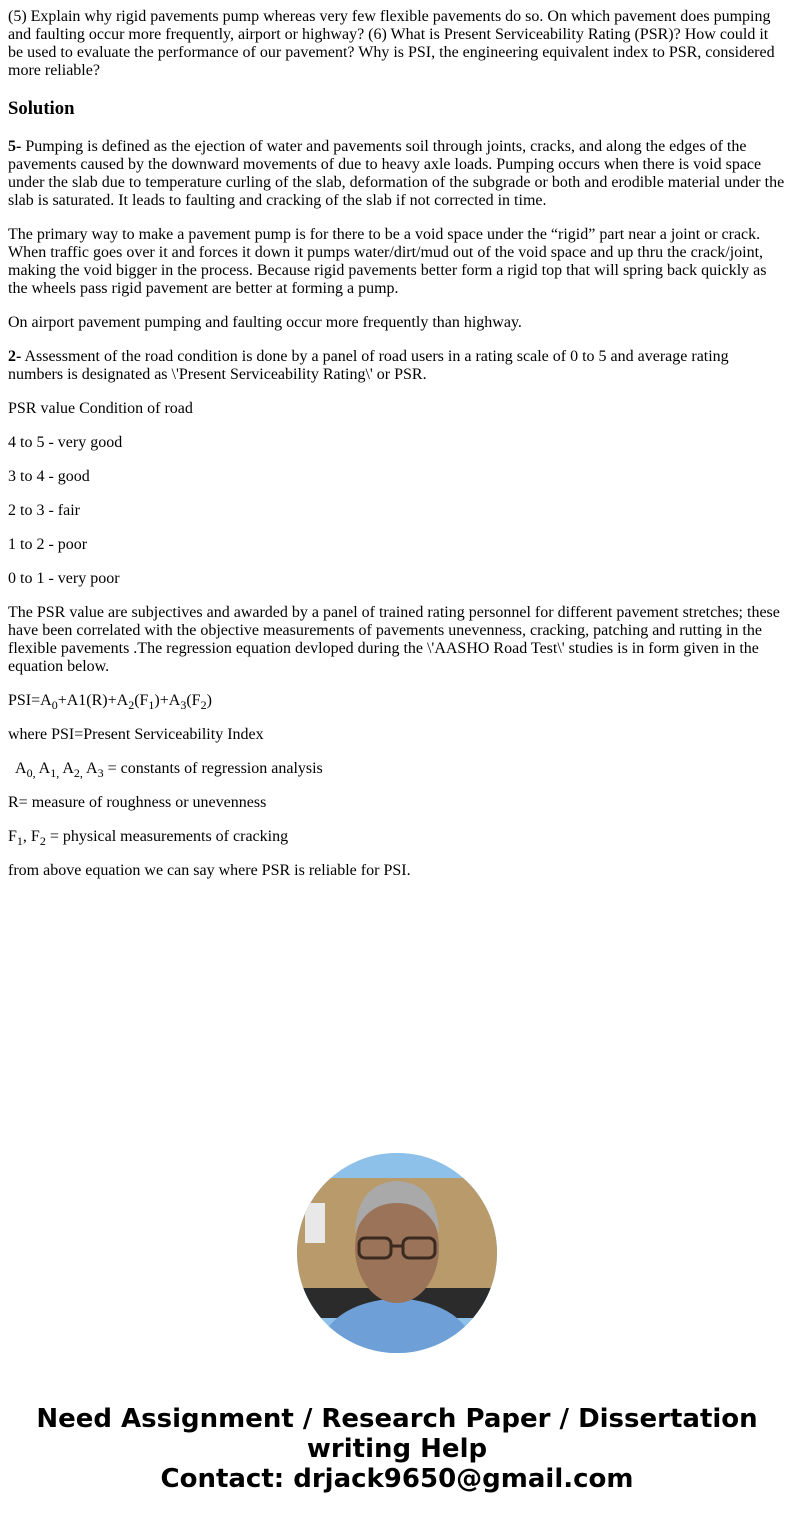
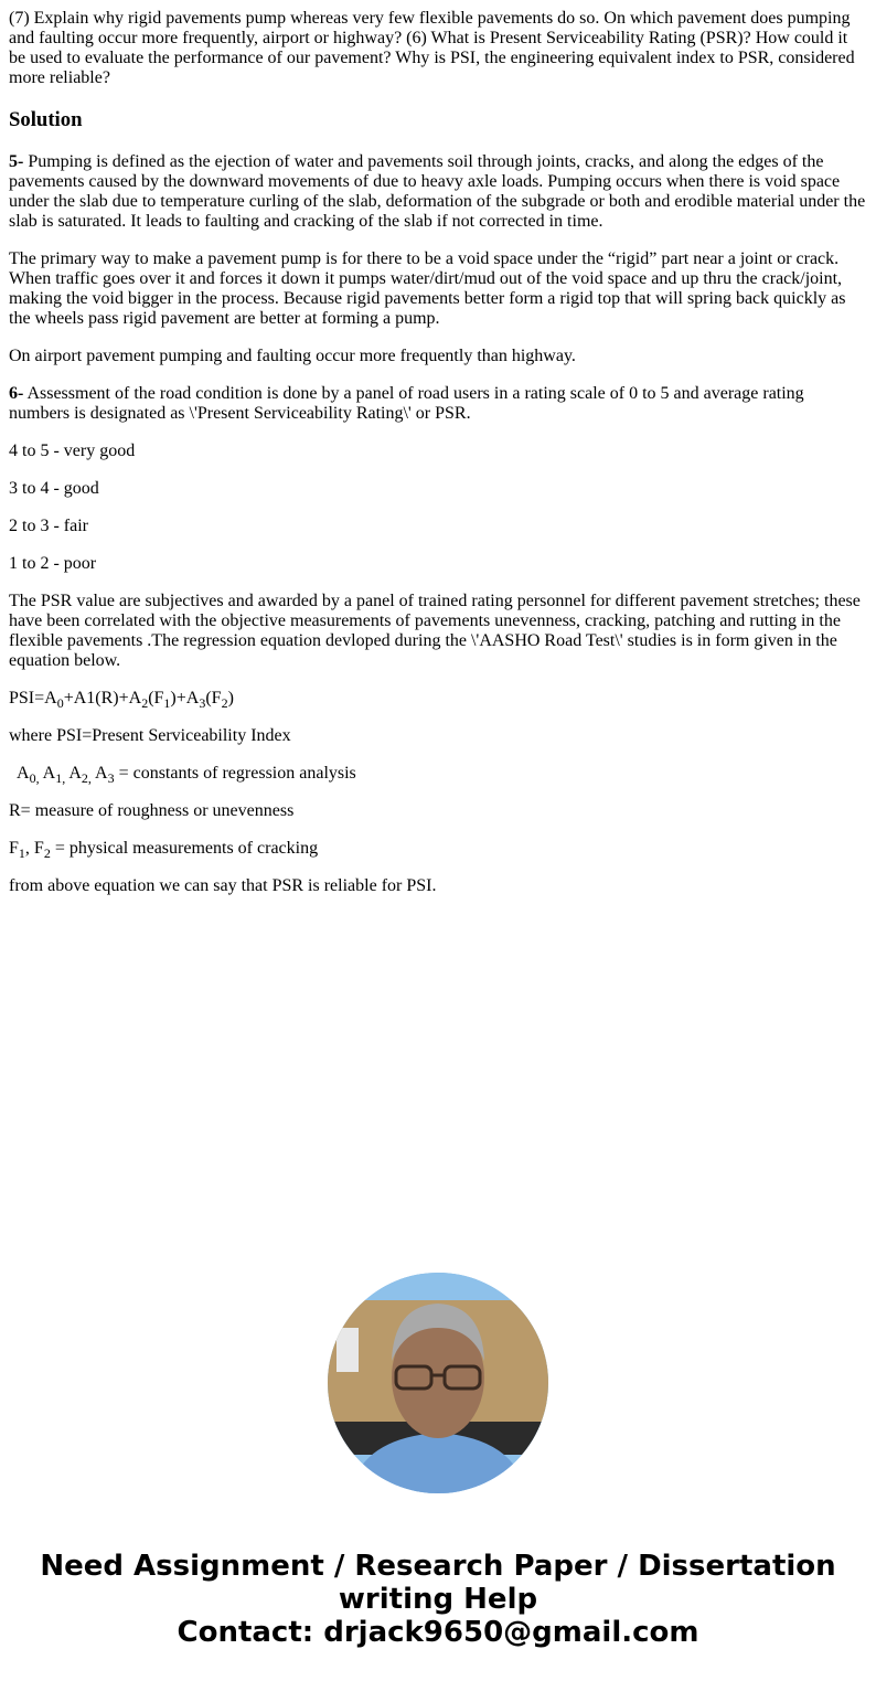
- (5) Explain why rigid pavements pump whereas very few flexible pavements do so. On which pavement does pumping and faulting occur more frequently, airport or highway? (6) What is Present Serviceability Rating (PSR)? How could it be used to evaluate the performance of our pavement? Why is PSI, the engineering equivalent index to PSR, considered more reliable?
+ (7) Explain why rigid pavements pump whereas very few flexible pavements do so. On which pavement does pumping and faulting occur more frequently, airport or highway? (6) What is Present Serviceability Rating (PSR)? How could it be used to evaluate the performance of our pavement? Why is PSI, the engineering equivalent index to PSR, considered more reliable?
  Solution
  5- Pumping is defined as the ejection of water and pavements soil through joints, cracks, and along the edges of the pavements caused by the downward movements of due to heavy axle loads. Pumping occurs when there is void space under the slab due to temperature curling of the slab, deformation of the subgrade or both and erodible material under the slab is saturated. It leads to faulting and cracking of the slab if not corrected in time.
  The primary way to make a pavement pump is for there to be a void space under the “rigid” part near a joint or crack. When traffic goes over it and forces it down it pumps water/dirt/mud out of the void space and up thru the crack/joint, making the void bigger in the process. Because rigid pavements better form a rigid top that will spring back quickly as the wheels pass rigid pavement are better at forming a pump.
  On airport pavement pumping and faulting occur more frequently than highway.
- 2- Assessment of the road condition is done by a panel of road users in a rating scale of 0 to 5 and average rating numbers is designated as \'Present Serviceability Rating\' or PSR.
+ 6- Assessment of the road condition is done by a panel of road users in a rating scale of 0 to 5 and average rating numbers is designated as \'Present Serviceability Rating\' or PSR.
- PSR value Condition of road
  4 to 5 - very good
  3 to 4 - good
  2 to 3 - fair
  1 to 2 - poor
- 0 to 1 - very poor
  The PSR value are subjectives and awarded by a panel of trained rating personnel for different pavement stretches; these have been correlated with the objective measurements of pavements unevenness, cracking, patching and rutting in the flexible pavements .The regression equation devloped during the \'AASHO Road Test\' studies is in form given in the equation below.
  PSI=A0+A1(R)+A2(F1)+A3(F2)
  where PSI=Present Serviceability Index
  A0, A1, A2, A3 = constants of regression analysis
  R= measure of roughness or unevenness
  F1, F2 = physical measurements of cracking
- from above equation we can say where PSR is reliable for PSI.
+ from above equation we can say that PSR is reliable for PSI.
  Need Assignment / Research Paper / Dissertation
  writing Help
  Contact: drjack9650@gmail.com
